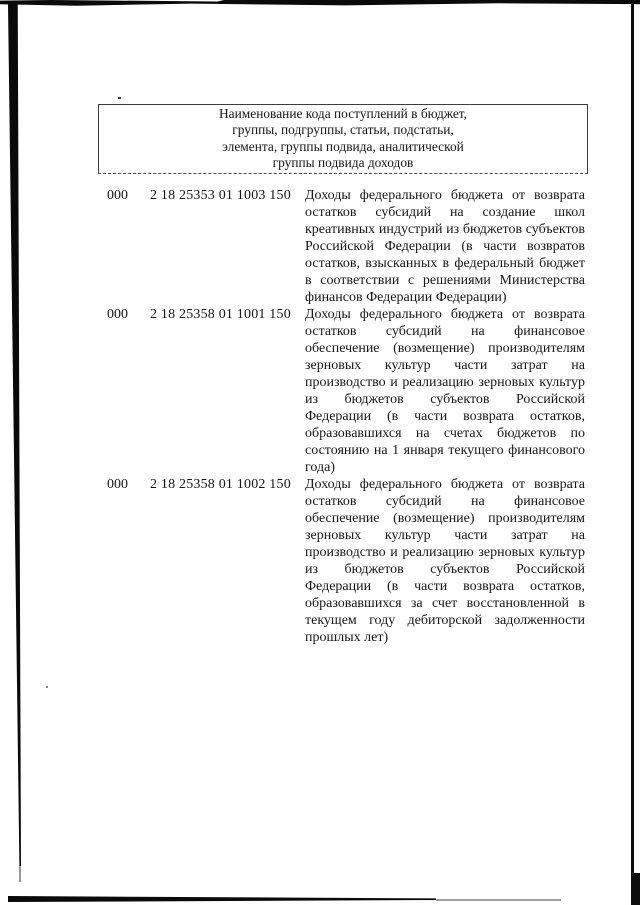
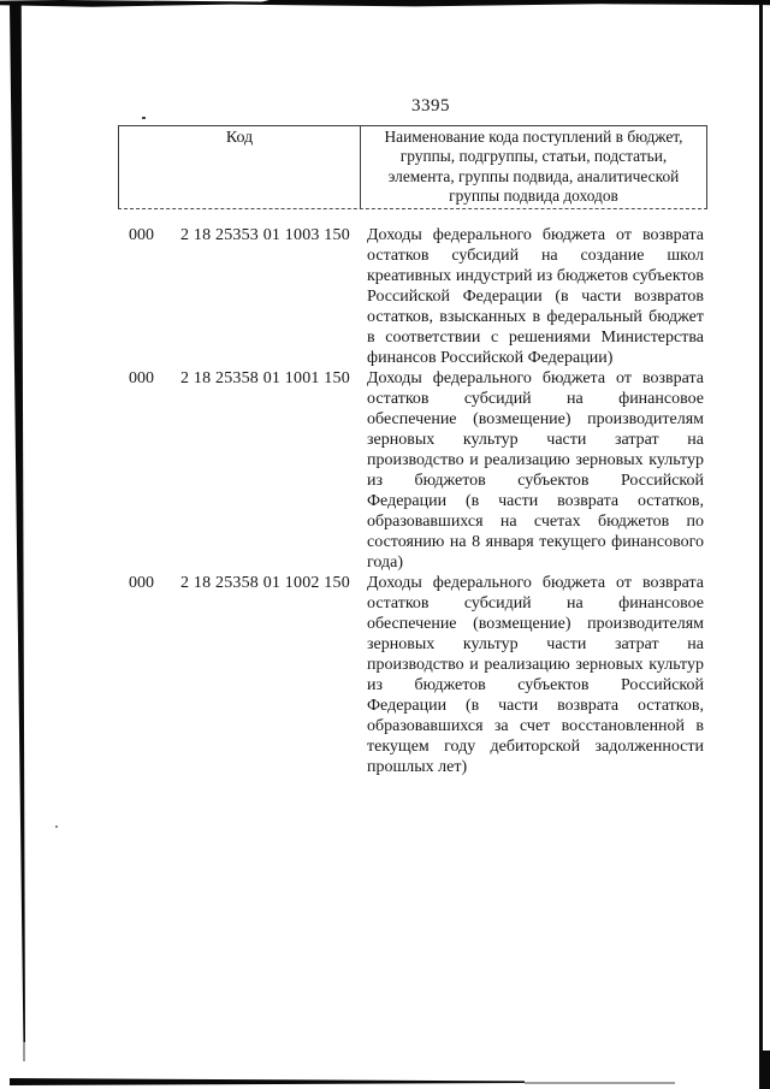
+ 3395
+ Код
  Наименование кода поступлений в бюджет,
  группы, подгруппы, статьи, подстатьи,
  элемента, группы подвида, аналитической
  группы подвида доходов
  000
  2 18 25353 01 1003 150
- Доходы федерального бюджета от возврата остатков субсидий на создание школ креативных индустрий из бюджетов субъектов Российской Федерации (в части возвратов остатков, взысканных в федеральный бюджет в соответствии с решениями Министерства финансов Федерации Федерации)
+ Доходы федерального бюджета от возврата остатков субсидий на создание школ креативных индустрий из бюджетов субъектов Российской Федерации (в части возвратов остатков, взысканных в федеральный бюджет в соответствии с решениями Министерства финансов Российской Федерации)
  000
  2 18 25358 01 1001 150
- Доходы федерального бюджета от возврата остатков субсидий на финансовое обеспечение (возмещение) производителям зерновых культур части затрат на производство и реализацию зерновых культур из бюджетов субъектов Российской Федерации (в части возврата остатков, образовавшихся на счетах бюджетов по состоянию на 1 января текущего финансового года)
+ Доходы федерального бюджета от возврата остатков субсидий на финансовое обеспечение (возмещение) производителям зерновых культур части затрат на производство и реализацию зерновых культур из бюджетов субъектов Российской Федерации (в части возврата остатков, образовавшихся на счетах бюджетов по состоянию на 8 января текущего финансового года)
  000
  2 18 25358 01 1002 150
  Доходы федерального бюджета от возврата остатков субсидий на финансовое обеспечение (возмещение) производителям зерновых культур части затрат на производство и реализацию зерновых культур из бюджетов субъектов Российской Федерации (в части возврата остатков, образовавшихся за счет восстановленной в текущем году дебиторской задолженности прошлых лет)
